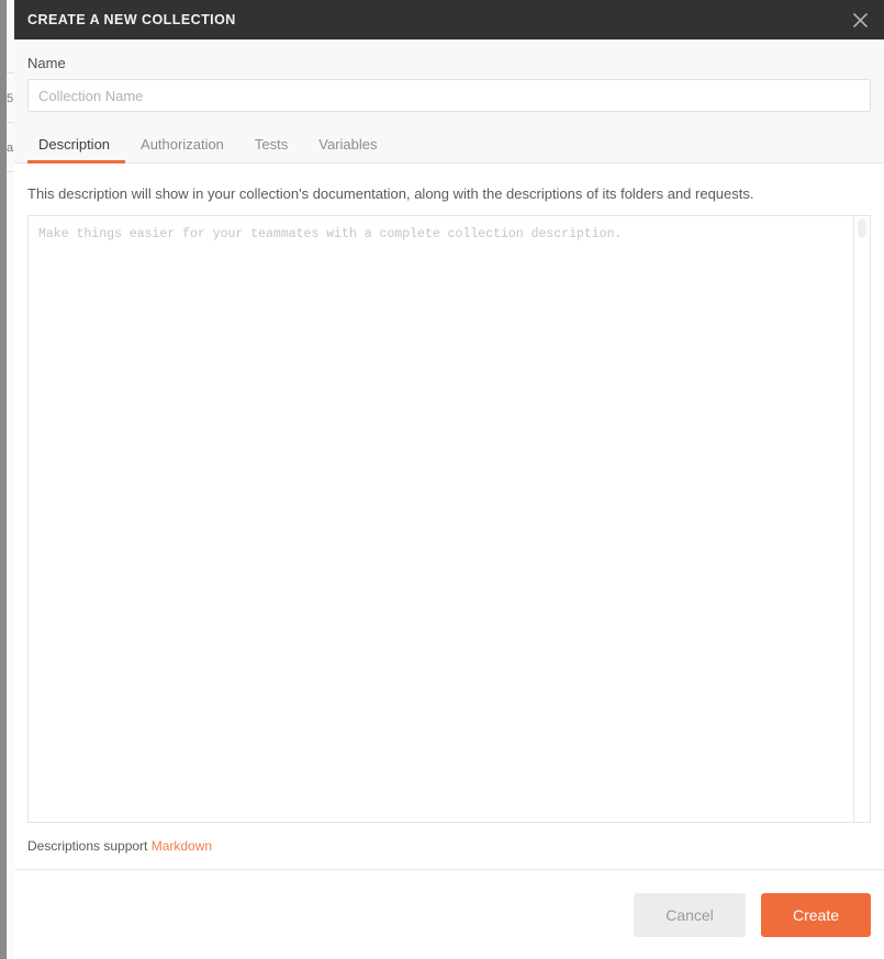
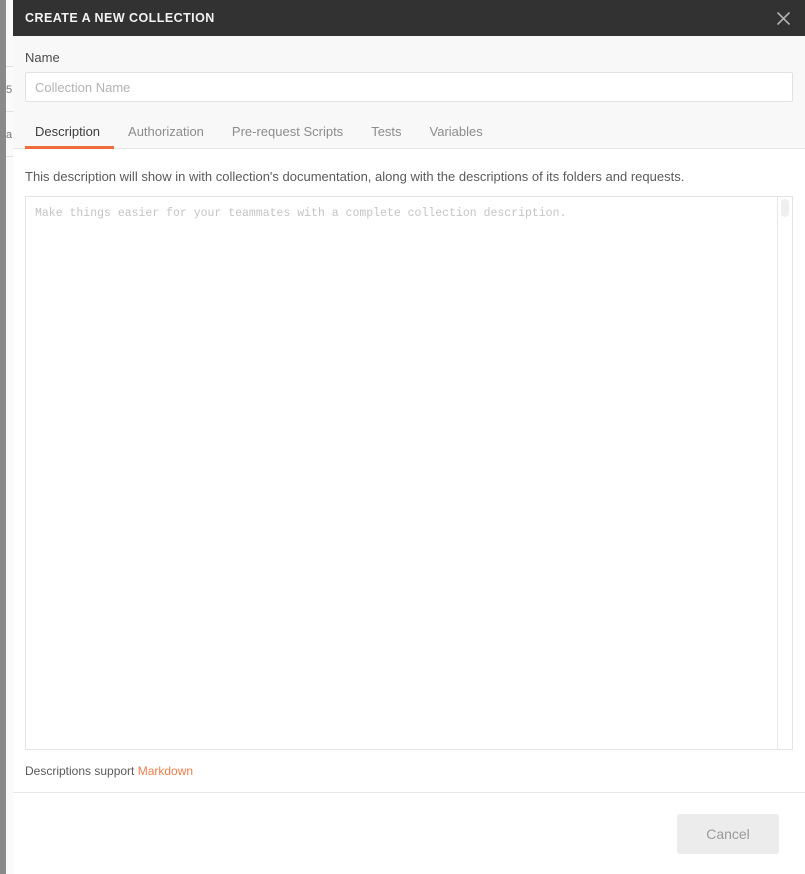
  a
  CREATE A NEW COLLECTION
  Name
  Collection Name
  Description
  Authorization
+ Pre-request Scripts
  Tests
  Variables
- This description will show in your collection's documentation, along with the descriptions of its folders and requests.
+ This description will show in with collection's documentation, along with the descriptions of its folders and requests.
  Make things easier for your teammates with a complete collection description.
  Descriptions support Markdown
  Cancel
- Create
